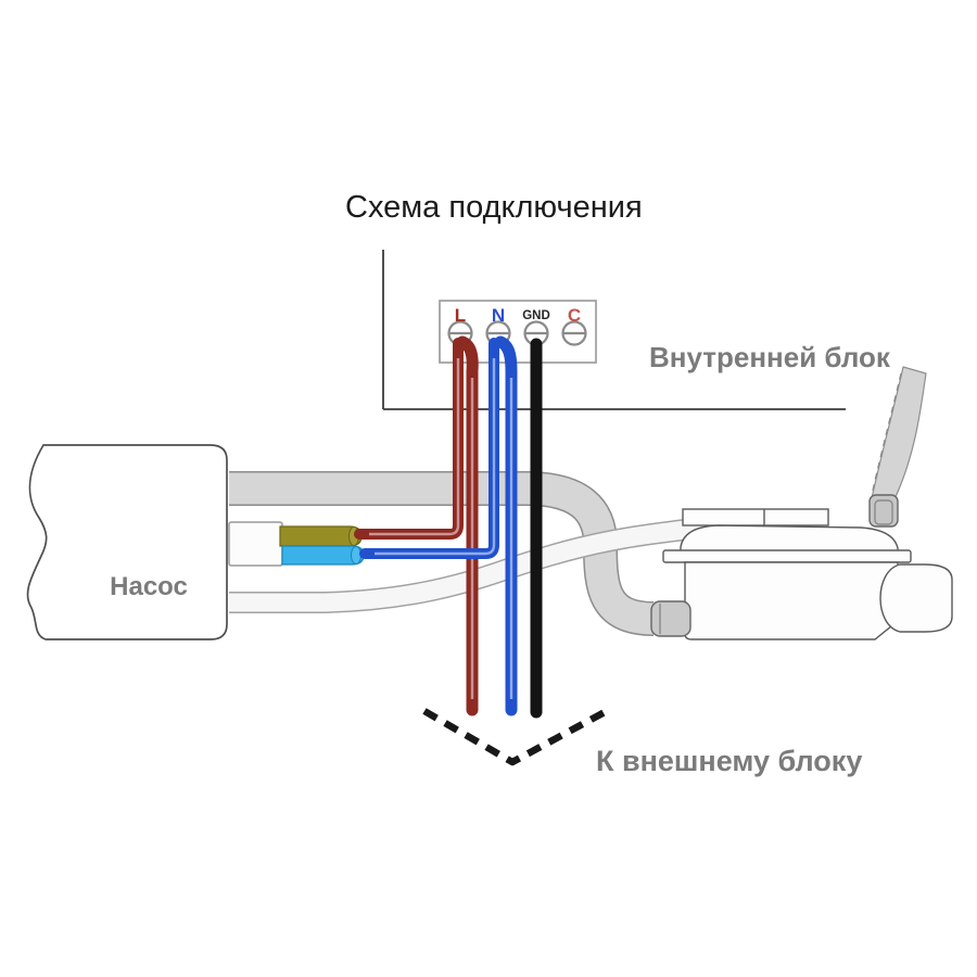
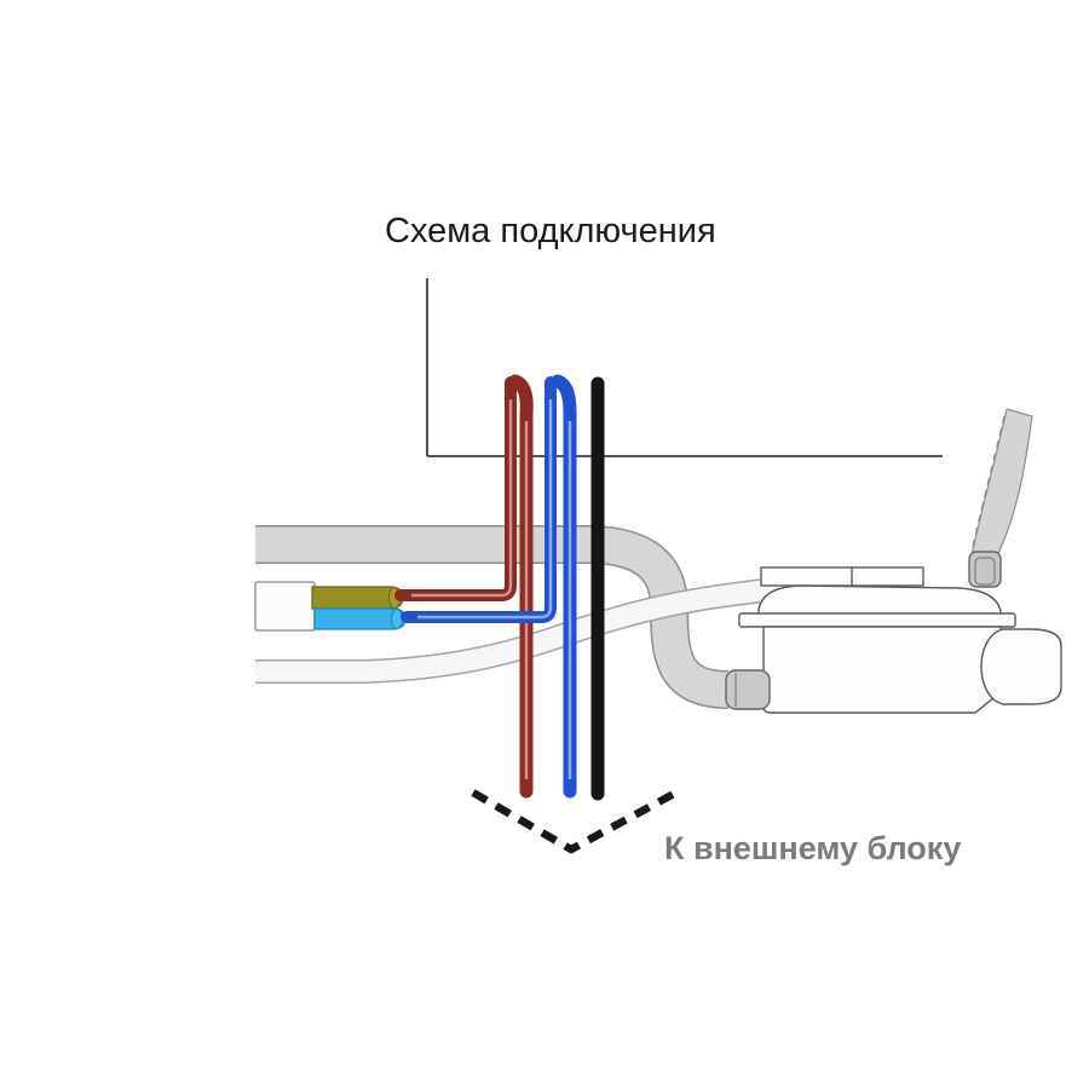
  Схема подключения
- Внутренней блок
- Насос
- L
- N
- GND
- C
  К внешнему блоку
